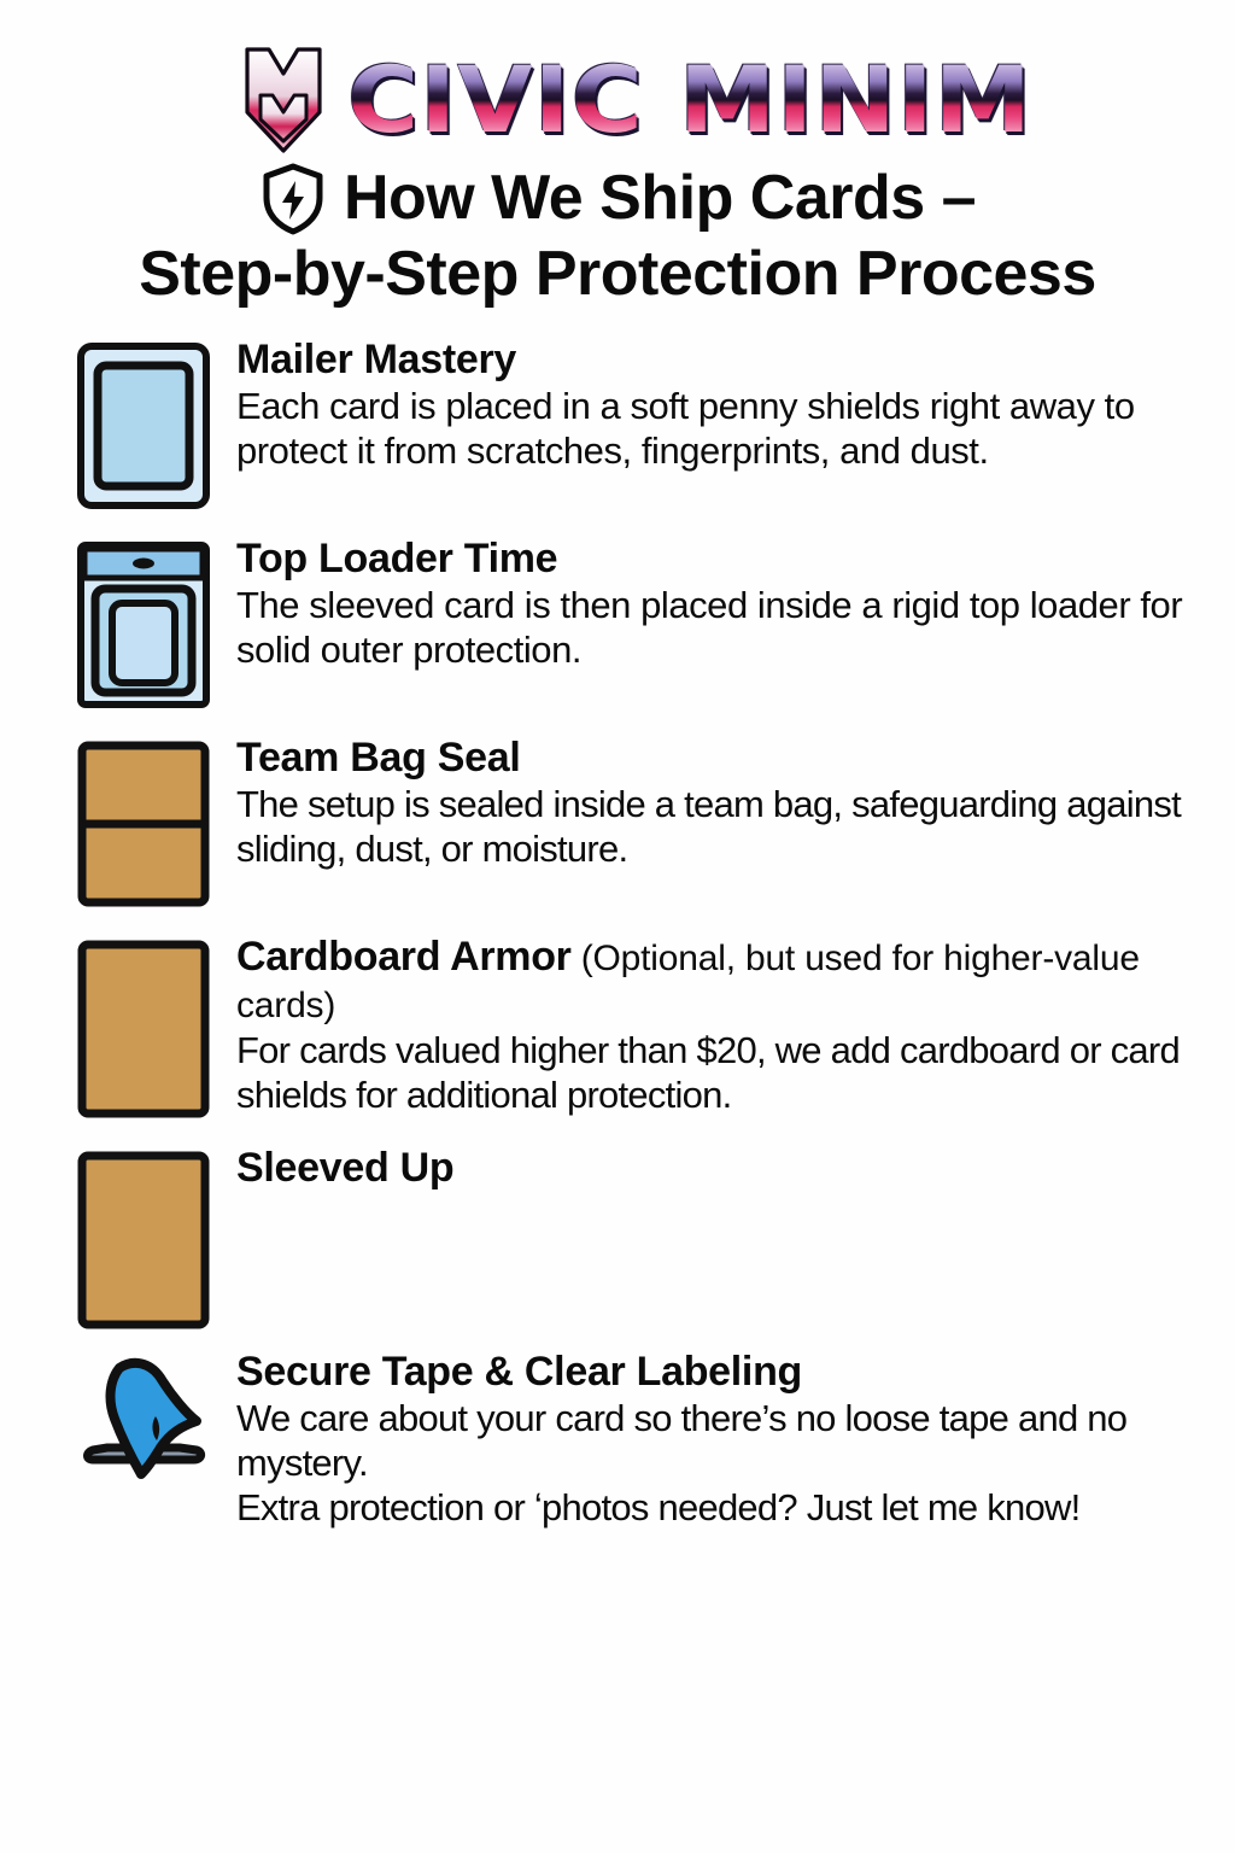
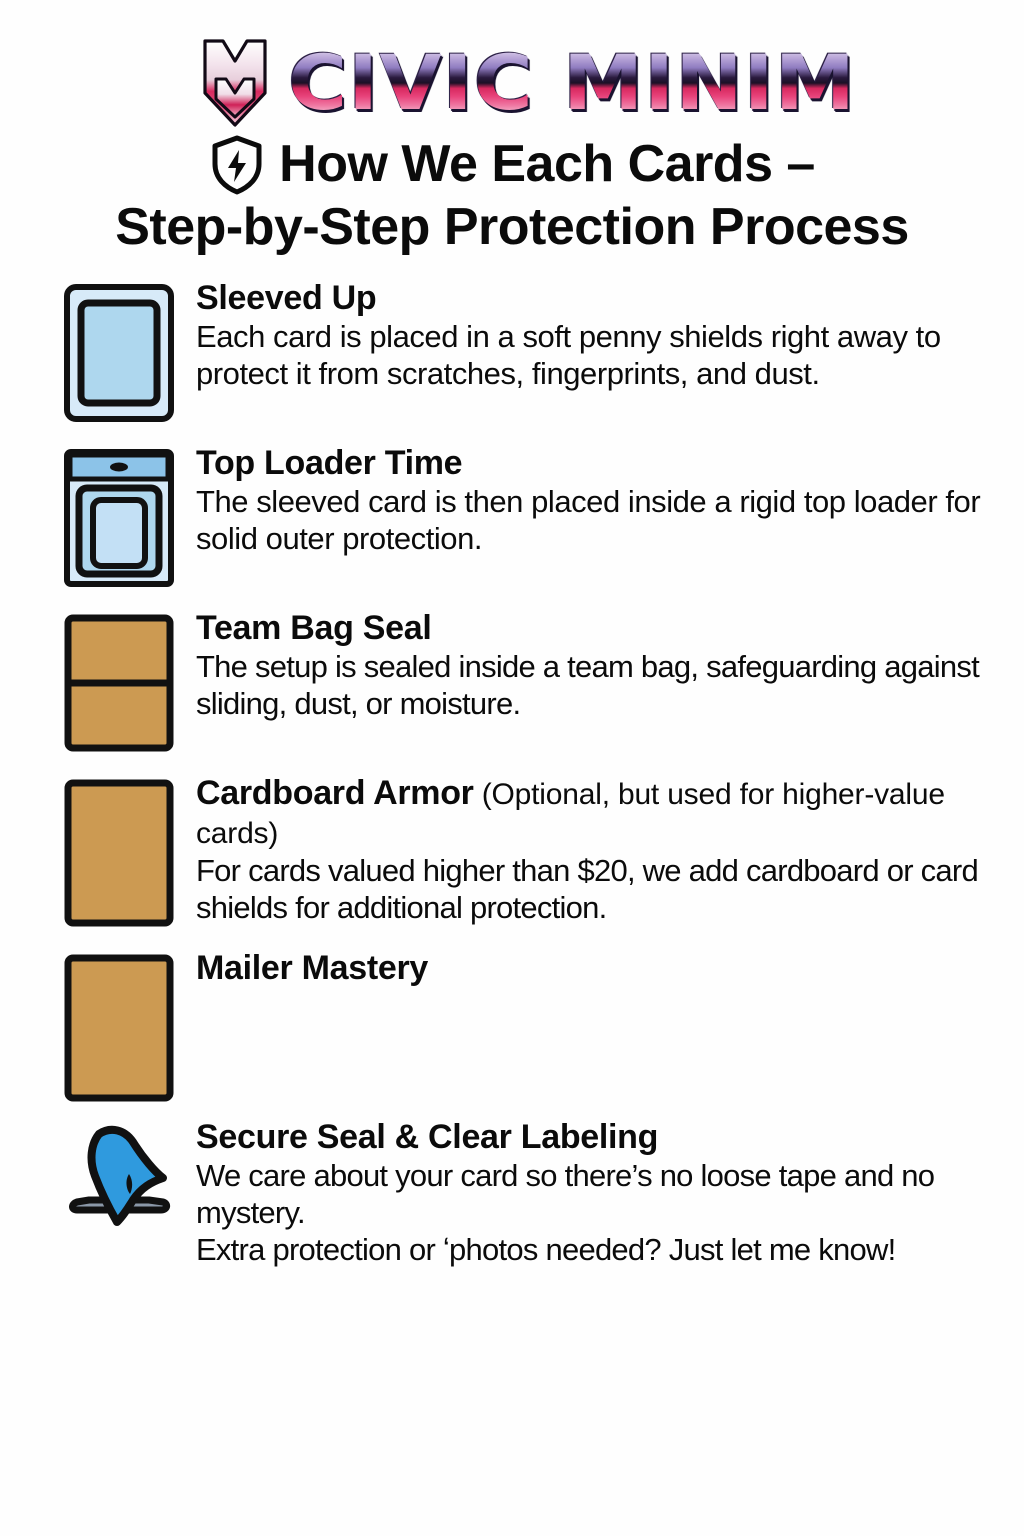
  CIVIC MINIM
- How We Ship Cards –
+ How We Each Cards –
  Step-by-Step Protection Process
- Mailer Mastery
+ Sleeved Up
  Each card is placed in a soft penny shields right away to protect it from scratches, fingerprints, and dust.
  Top Loader Time
  The sleeved card is then placed inside a rigid top loader for solid outer protection.
  Team Bag Seal
  The setup is sealed inside a team bag, safeguarding against sliding, dust, or moisture.
  Cardboard Armor (Optional, but used for higher-value cards)
  For cards valued higher than $20, we add cardboard or card shields for additional protection.
- Sleeved Up
+ Mailer Mastery
- Secure Tape & Clear Labeling
+ Secure Seal & Clear Labeling
  We care about your card so there’s no loose tape and no mystery.
  Extra protection or ʻphotos needed? Just let me know!
